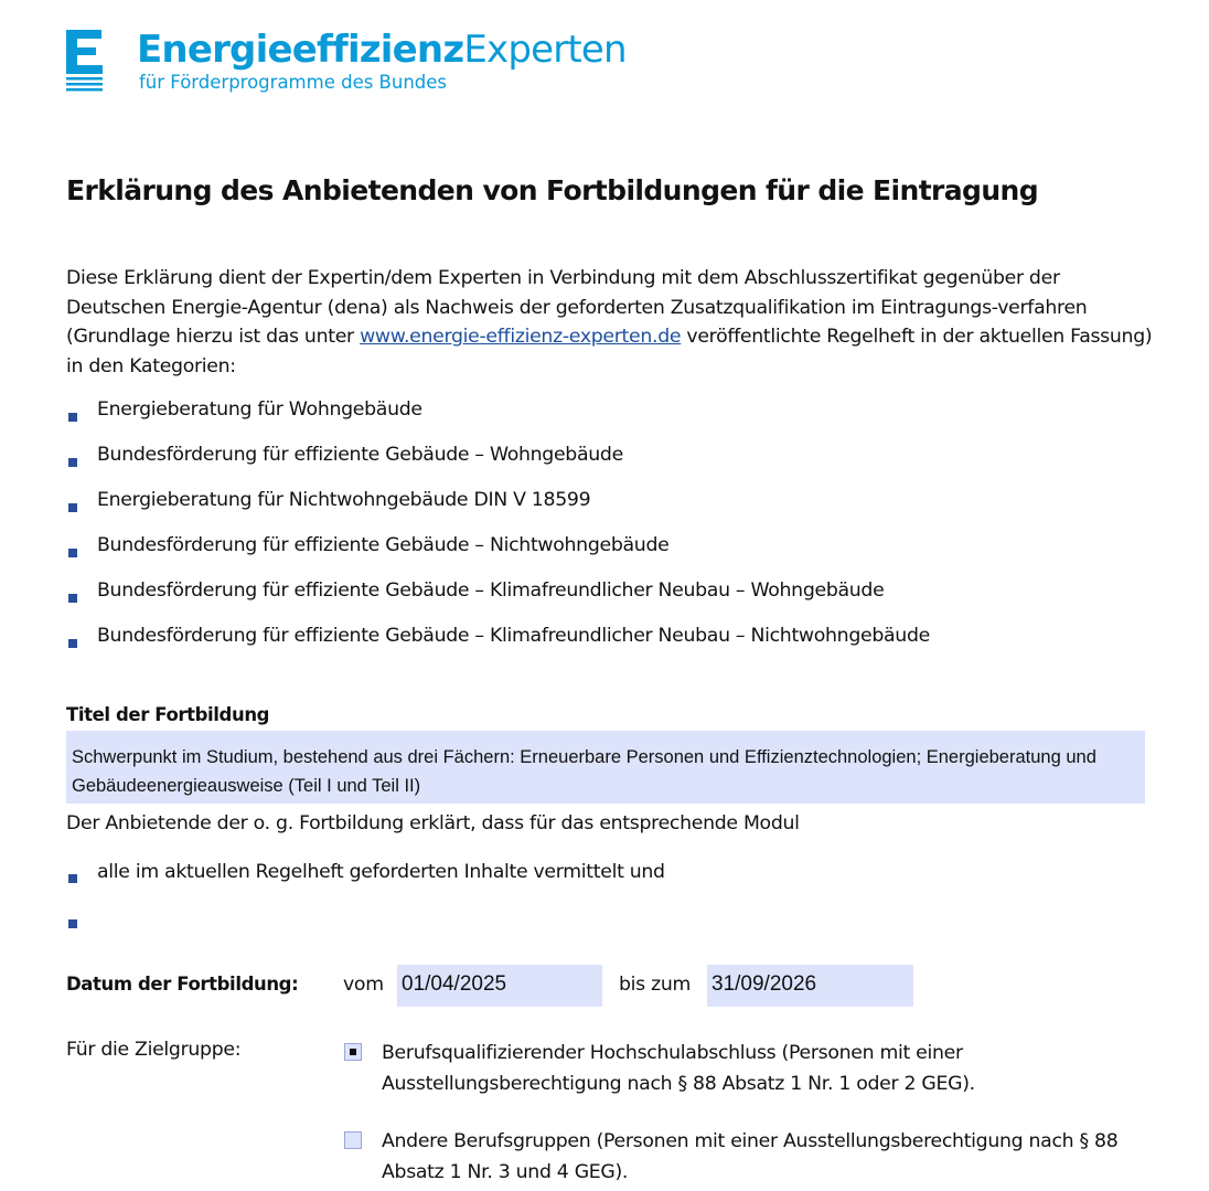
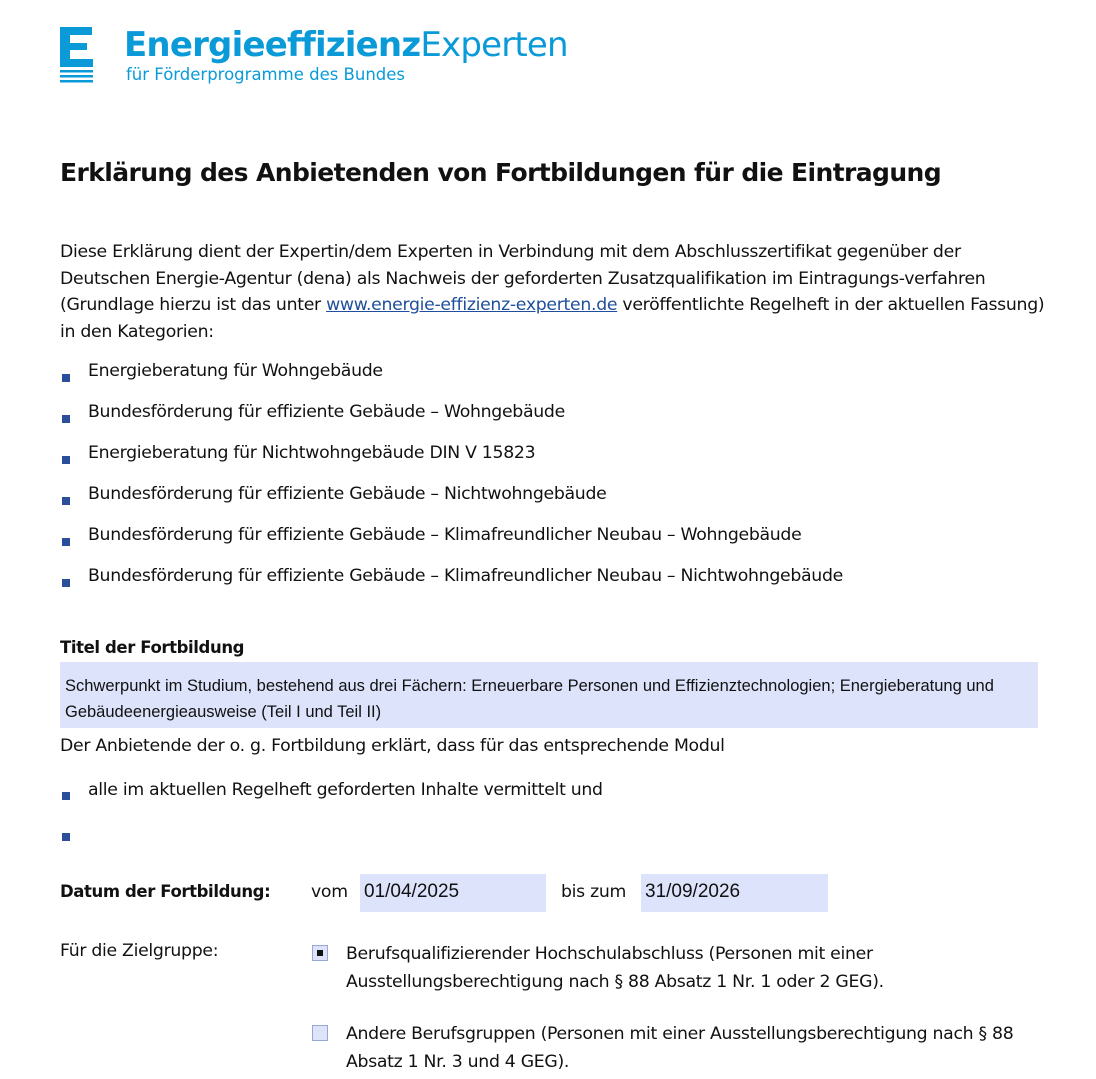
  EnergieeffizienzExperten
  für Förderprogramme des Bundes
  Erklärung des Anbietenden von Fortbildungen für die Eintragung
  Diese Erklärung dient der Expertin/dem Experten in Verbindung mit dem Abschlusszertifikat gegenüber der Deutschen Energie-Agentur (dena) als Nachweis der geforderten Zusatzqualifikation im Eintragungs-verfahren (Grundlage hierzu ist das unter www.energie-effizienz-experten.de veröffentlichte Regelheft in der aktuellen Fassung) in den Kategorien:
  Energieberatung für Wohngebäude
  Bundesförderung für effiziente Gebäude – Wohngebäude
- Energieberatung für Nichtwohngebäude DIN V 18599
+ Energieberatung für Nichtwohngebäude DIN V 15823
  Bundesförderung für effiziente Gebäude – Nichtwohngebäude
  Bundesförderung für effiziente Gebäude – Klimafreundlicher Neubau – Wohngebäude
  Bundesförderung für effiziente Gebäude – Klimafreundlicher Neubau – Nichtwohngebäude
  Titel der Fortbildung
  Schwerpunkt im Studium, bestehend aus drei Fächern: Erneuerbare Personen und Effizienztechnologien; Energieberatung und Gebäudeenergieausweise (Teil I und Teil II)
  Der Anbietende der o. g. Fortbildung erklärt, dass für das entsprechende Modul
  alle im aktuellen Regelheft geforderten Inhalte vermittelt und
  Datum der Fortbildung:
  vom
  01/04/2025
  bis zum
  31/09/2026
  Für die Zielgruppe:
  Berufsqualifizierender Hochschulabschluss (Personen mit einer Ausstellungsberechtigung nach § 88 Absatz 1 Nr. 1 oder 2 GEG).
  Andere Berufsgruppen (Personen mit einer Ausstellungsberechtigung nach § 88 Absatz 1 Nr. 3 und 4 GEG).
